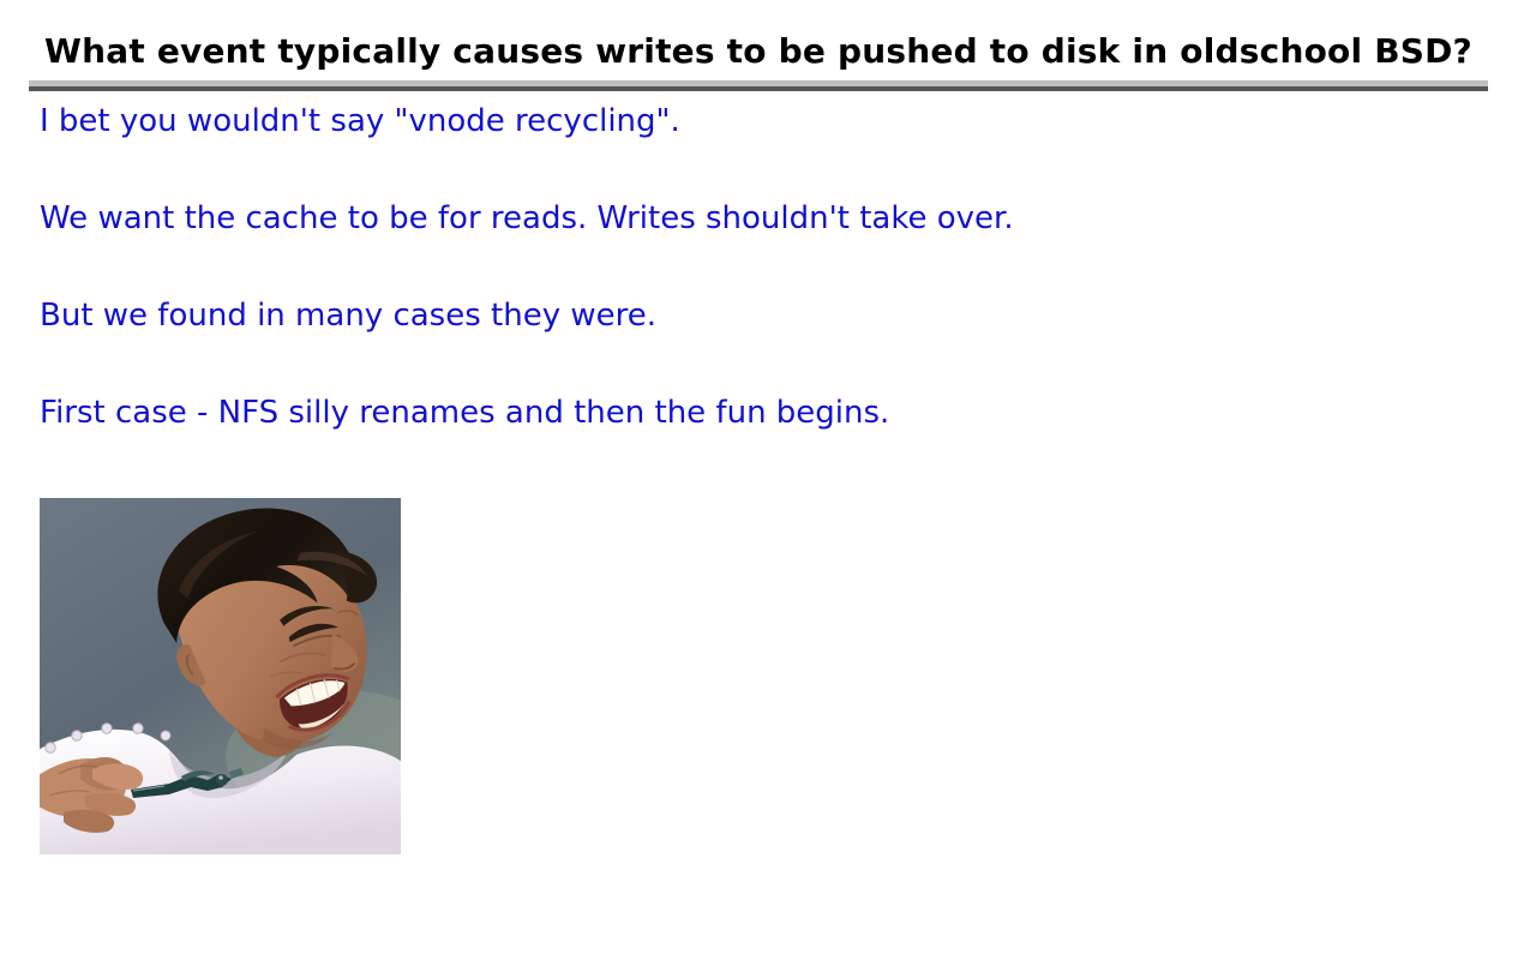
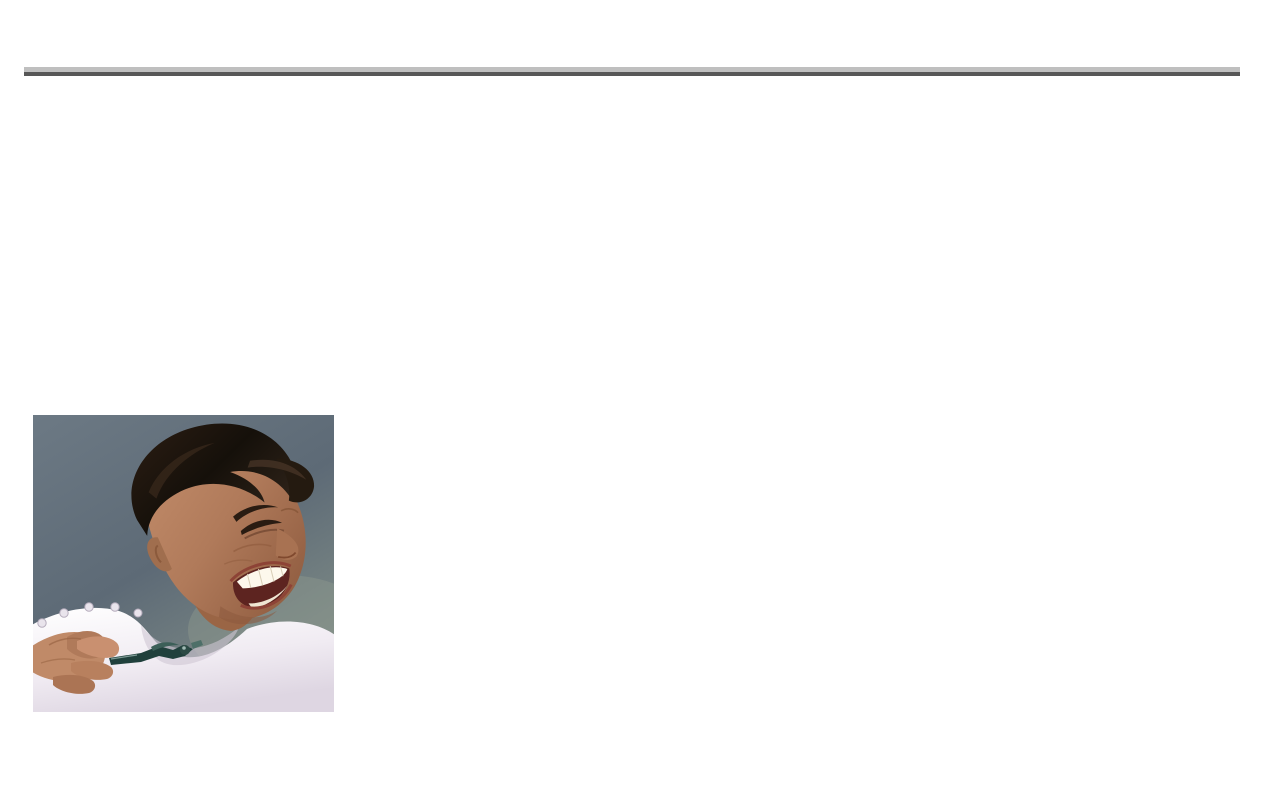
- What event typically causes writes to be pushed to disk in oldschool BSD?
- I bet you wouldn't say "vnode recycling".
- We want the cache to be for reads. Writes shouldn't take over.
- But we found in many cases they were.
- First case - NFS silly renames and then the fun begins.
